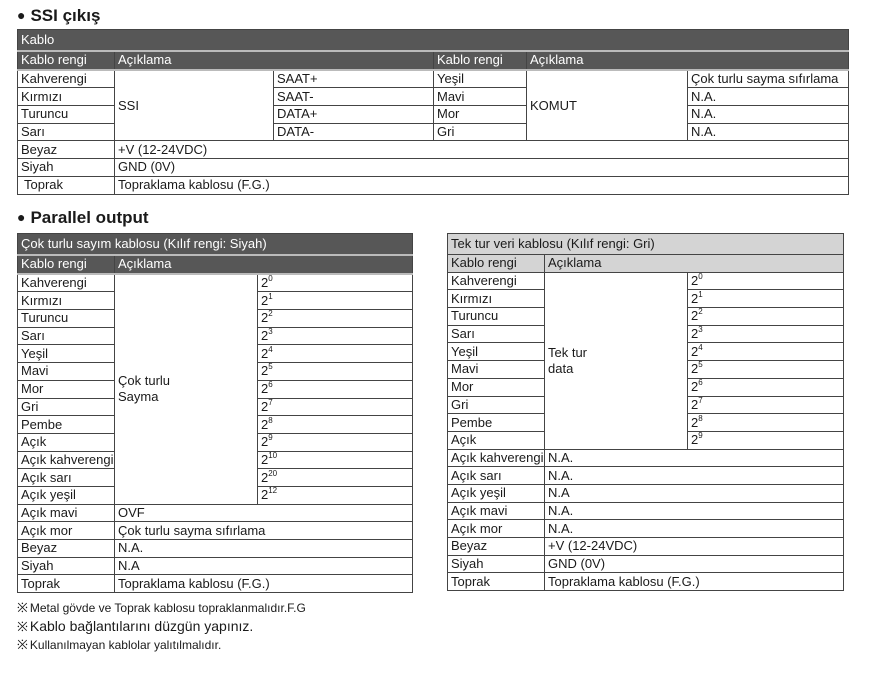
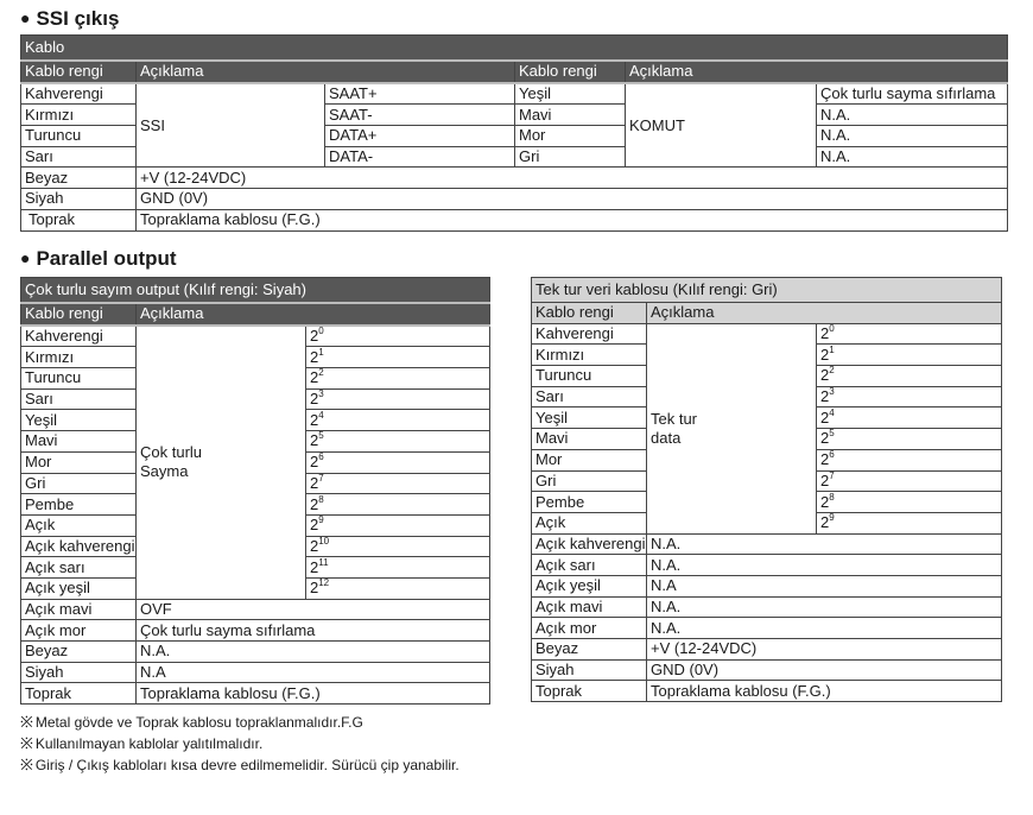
  ● SSI çıkış
  Kablo
  Kablo rengi	Açıklama	Kablo rengi	Açıklama
  Kahverengi	SSI	SAAT+	Yeşil	KOMUT	Çok turlu sayma sıfırlama
  Kırmızı	SAAT-	Mavi	N.A.
  Turuncu	DATA+	Mor	N.A.
  Sarı	DATA-	Gri	N.A.
  Beyaz	+V (12-24VDC)
  Siyah	GND (0V)
  Toprak	Topraklama kablosu (F.G.)
  ● Parallel output
- Çok turlu sayım kablosu (Kılıf rengi: Siyah)
+ Çok turlu sayım output (Kılıf rengi: Siyah)
  Kablo rengi	Açıklama
  Kahverengi	Çok turluSayma	20
  Kırmızı	21
  Turuncu	22
  Sarı	23
  Yeşil	24
  Mavi	25
  Mor	26
  Gri	27
  Pembe	28
  Açık	29
  Açık kahverengi	210
- Açık sarı	220
+ Açık sarı	211
  Açık yeşil	212
  Açık mavi	OVF
  Açık mor	Çok turlu sayma sıfırlama
  Beyaz	N.A.
  Siyah	N.A
  Toprak	Topraklama kablosu (F.G.)
  Tek tur veri kablosu (Kılıf rengi: Gri)
  Kablo rengi	Açıklama
  Kahverengi	Tek turdata	20
  Kırmızı	21
  Turuncu	22
  Sarı	23
  Yeşil	24
  Mavi	25
  Mor	26
  Gri	27
  Pembe	28
  Açık	29
  Açık kahverengi	N.A.
  Açık sarı	N.A.
  Açık yeşil	N.A
  Açık mavi	N.A.
  Açık mor	N.A.
  Beyaz	+V (12-24VDC)
  Siyah	GND (0V)
  Toprak	Topraklama kablosu (F.G.)
  ※ Metal gövde ve Toprak kablosu topraklanmalıdır.F.G
- ※ Kablo bağlantılarını düzgün yapınız.
  ※ Kullanılmayan kablolar yalıtılmalıdır.
+ ※ Giriş / Çıkış kabloları kısa devre edilmemelidir. Sürücü çip yanabilir.
